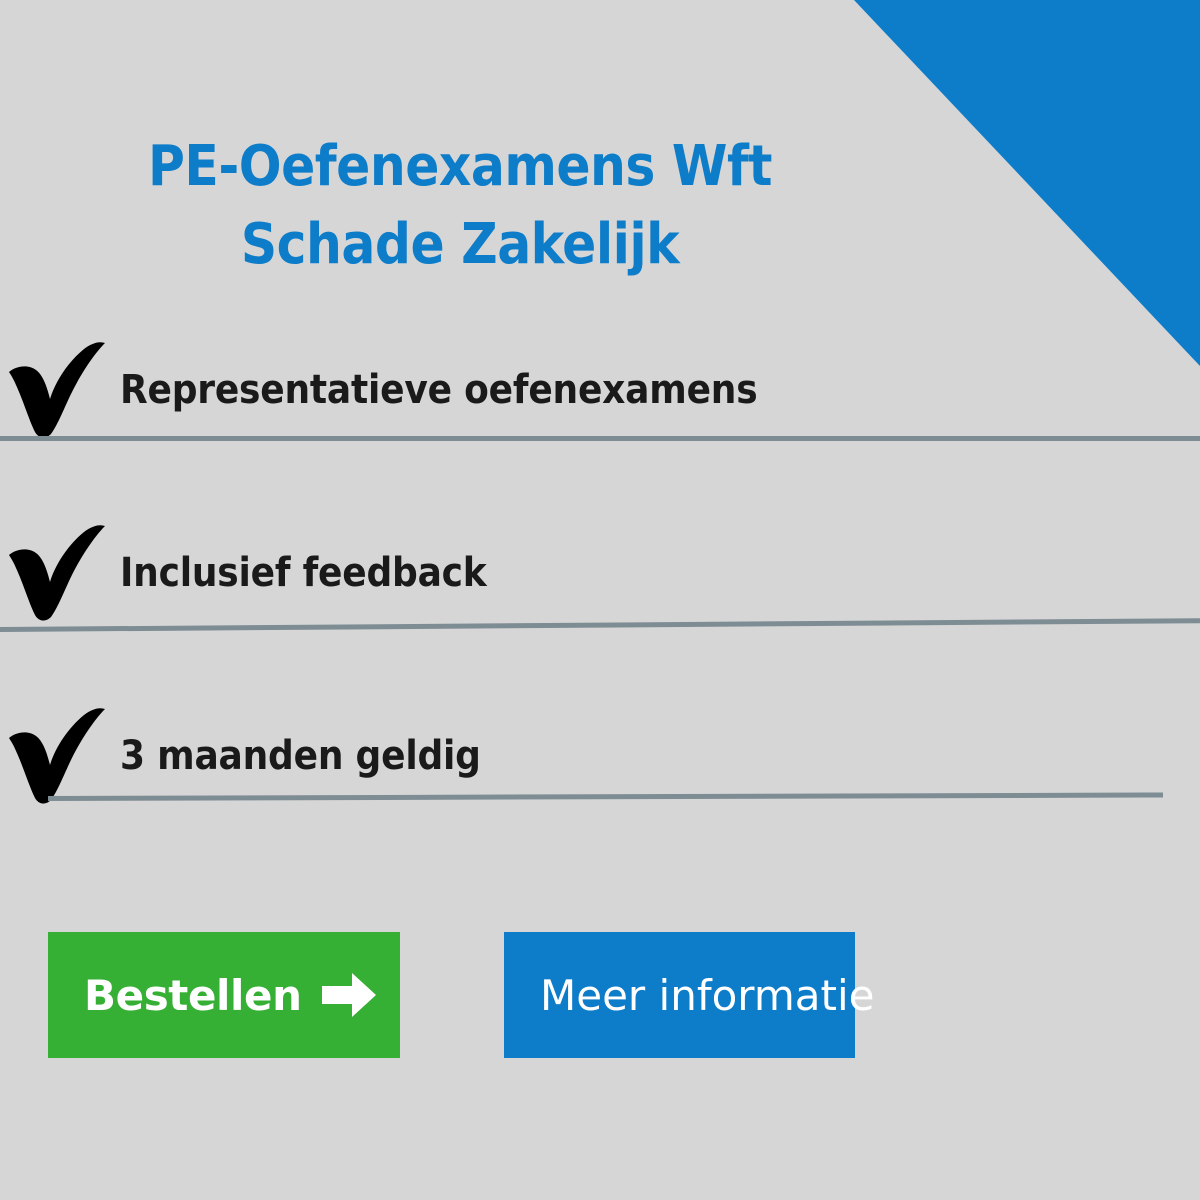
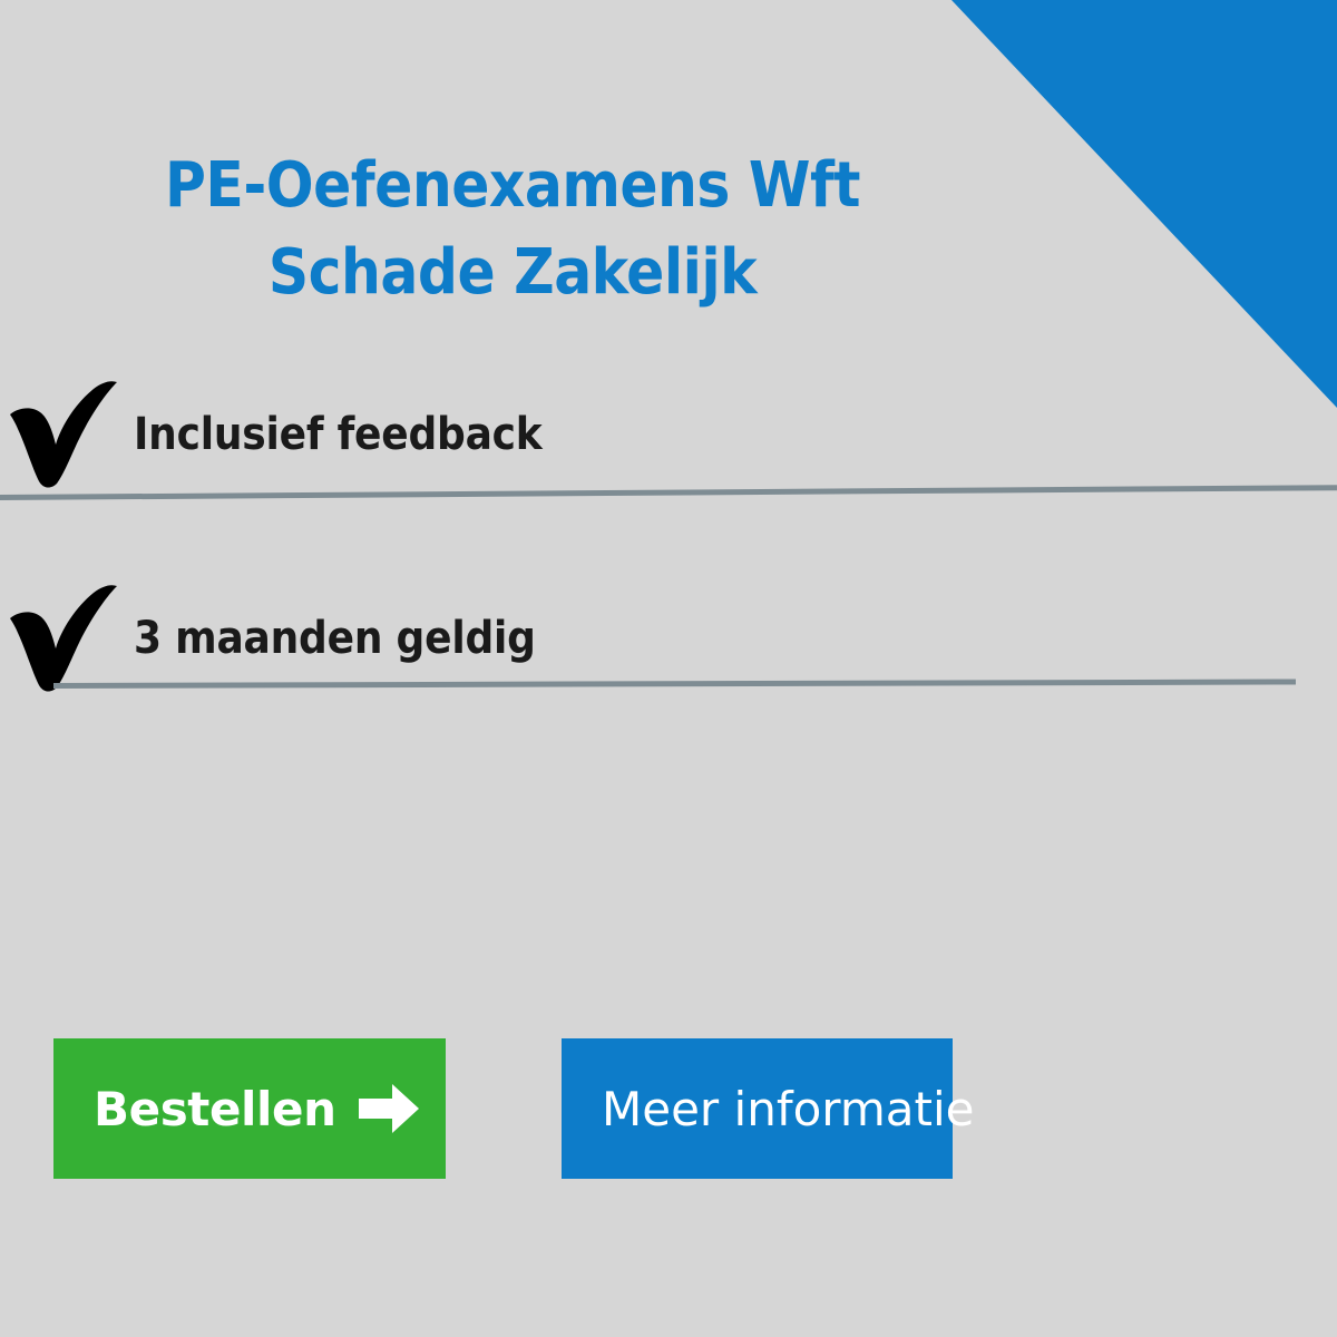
  PE-Oefenexamens Wft
  Schade Zakelijk
- Representatieve oefenexamens
  Inclusief feedback
  3 maanden geldig
  Bestellen
  Meer informatie
